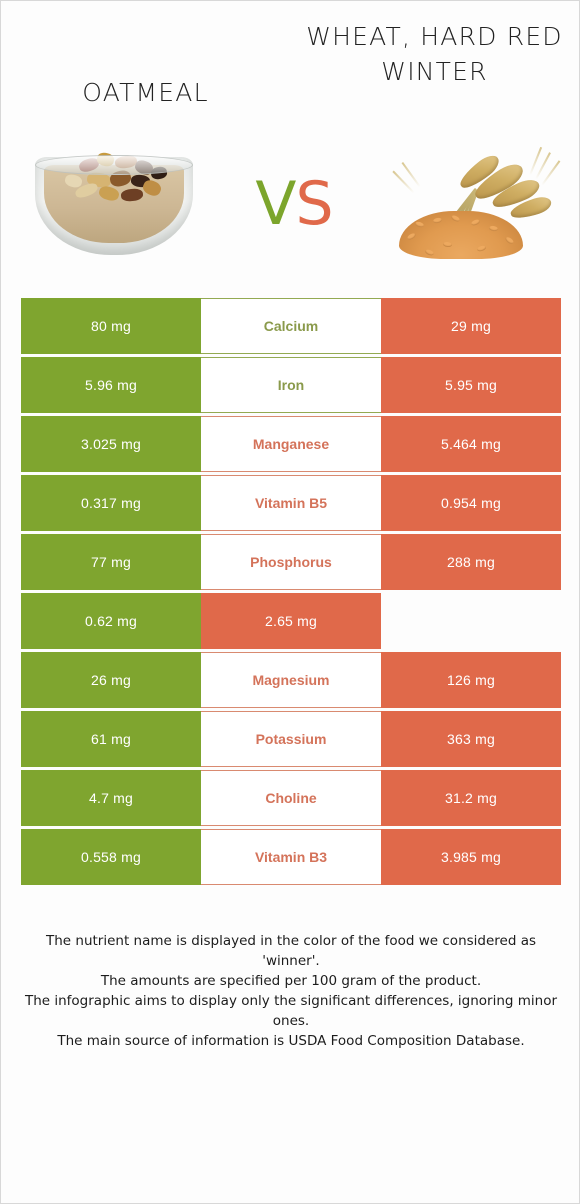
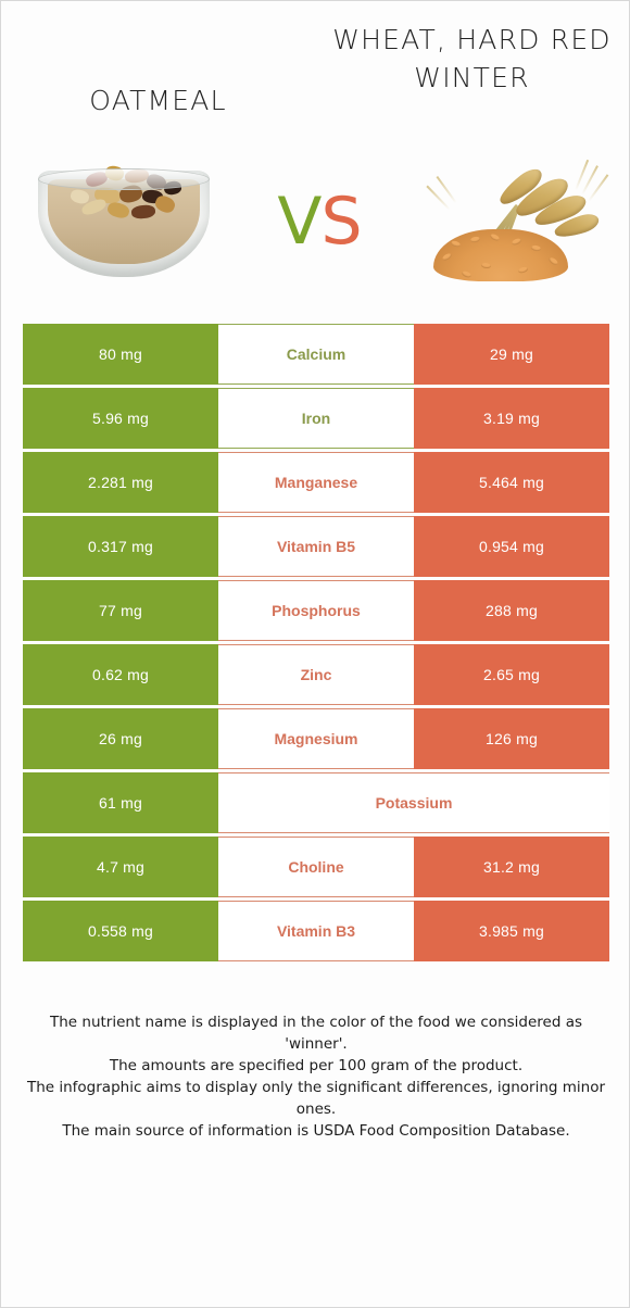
  OATMEAL
  WHEAT, HARD RED WINTER
  VS
  80 mg
  Calcium
  29 mg
  5.96 mg
  Iron
- 5.95 mg
+ 3.19 mg
- 3.025 mg
+ 2.281 mg
  Manganese
  5.464 mg
  0.317 mg
  Vitamin B5
  0.954 mg
  77 mg
  Phosphorus
  288 mg
  0.62 mg
+ Zinc
  2.65 mg
  26 mg
  Magnesium
  126 mg
  61 mg
  Potassium
- 363 mg
  4.7 mg
  Choline
  31.2 mg
  0.558 mg
  Vitamin B3
  3.985 mg
  The nutrient name is displayed in the color of the food we considered as 'winner'.
  The amounts are specified per 100 gram of the product.
  The infographic aims to display only the significant differences, ignoring minor ones.
  The main source of information is USDA Food Composition Database.
